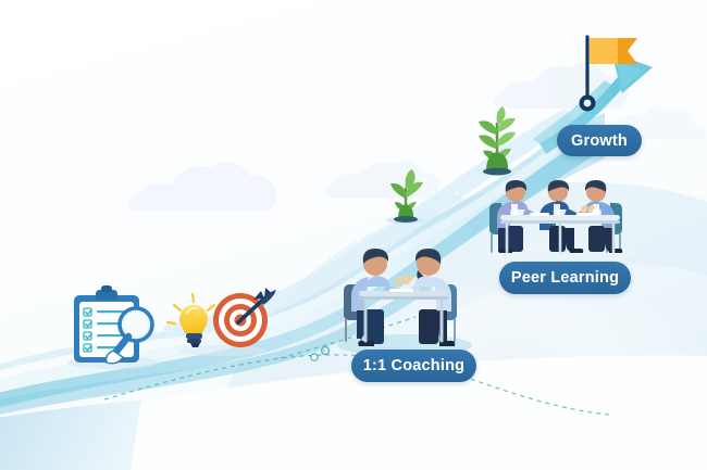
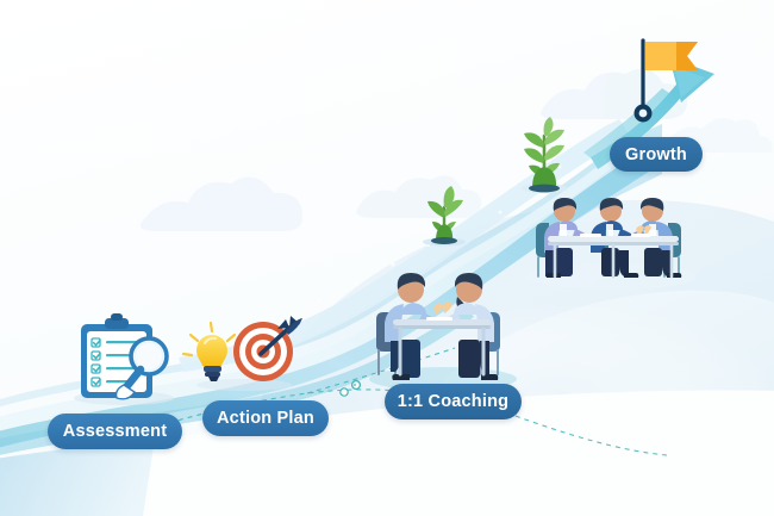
+ Assessment
+ Action Plan
  1:1 Coaching
- Peer Learning
  Growth
